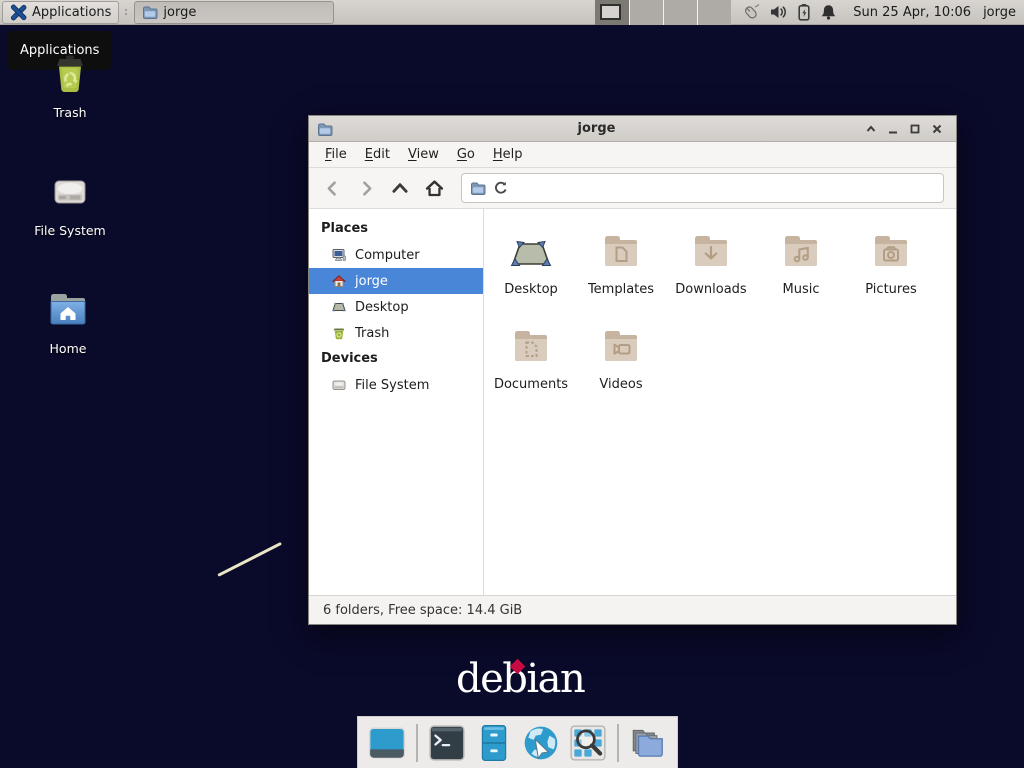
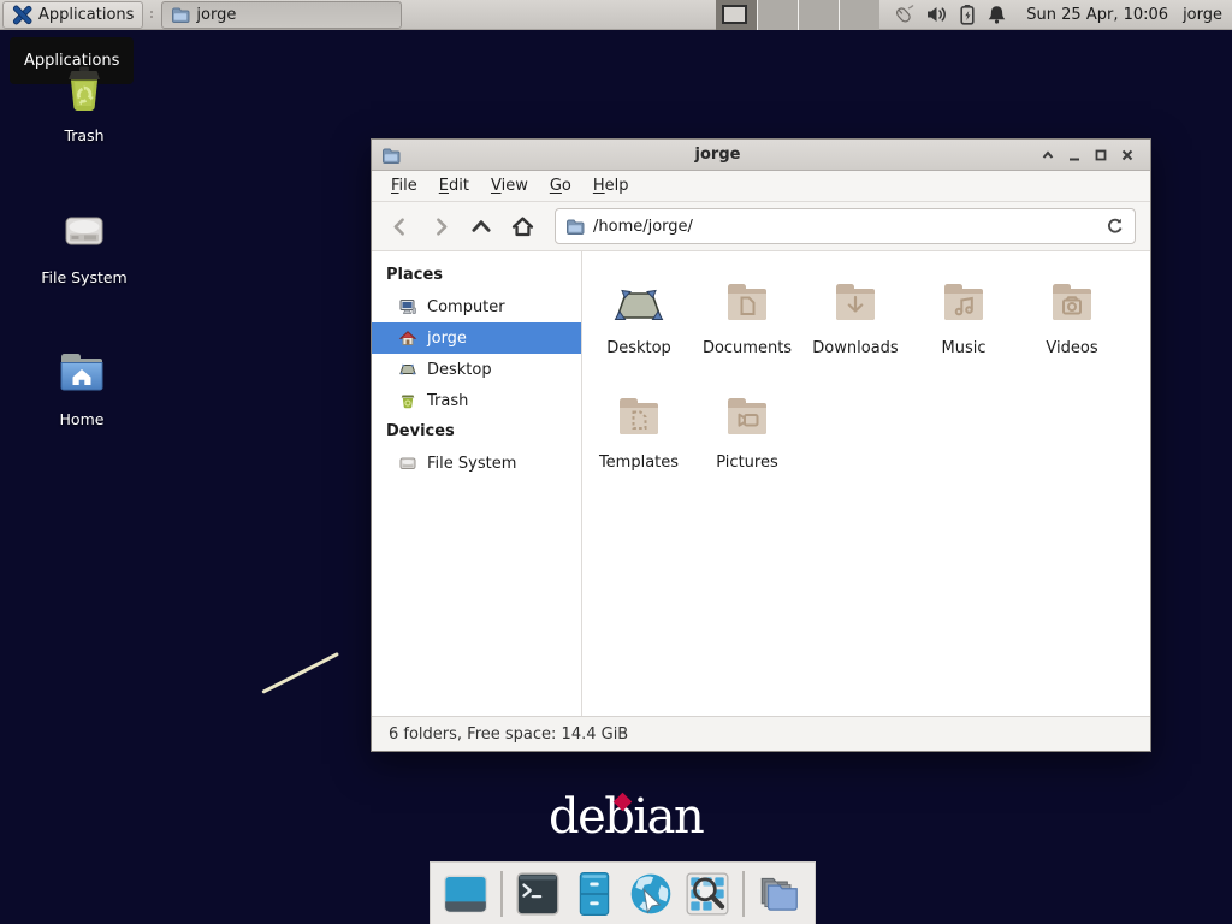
  Applications
  jorge
  Sun 25 Apr, 10:06
  jorge
  Applications
  Trash
  File System
  Home
  jorge
  File
  Edit
  View
  Go
  Help
+ /home/jorge/
  Places
  Computer
  jorge
  Desktop
  Trash
  Devices
  File System
  Desktop
- Templates
+ Documents
  Downloads
  Music
- Pictures
+ Videos
- Documents
+ Templates
- Videos
+ Pictures
  6 folders, Free space: 14.4 GiB
  debian
